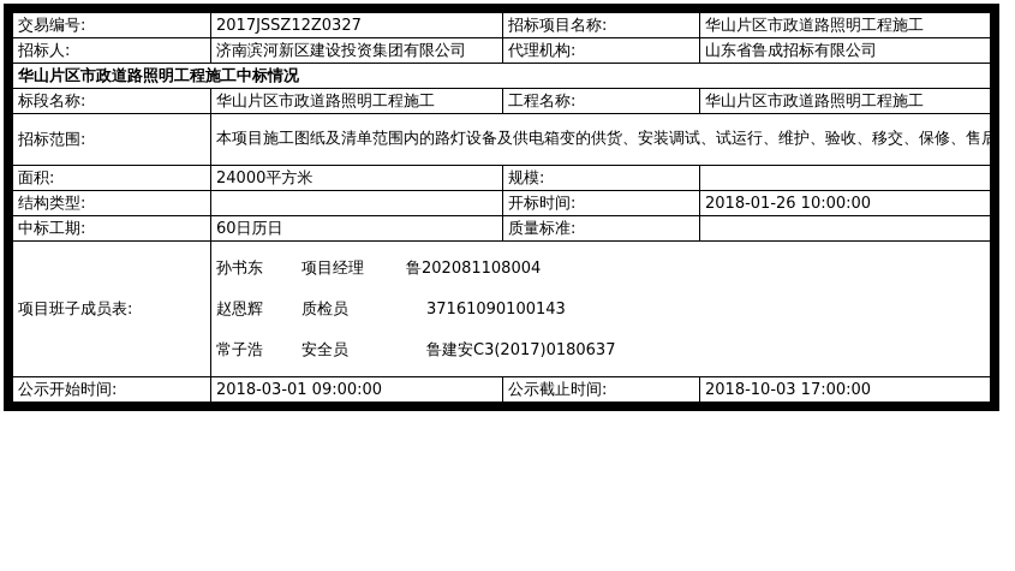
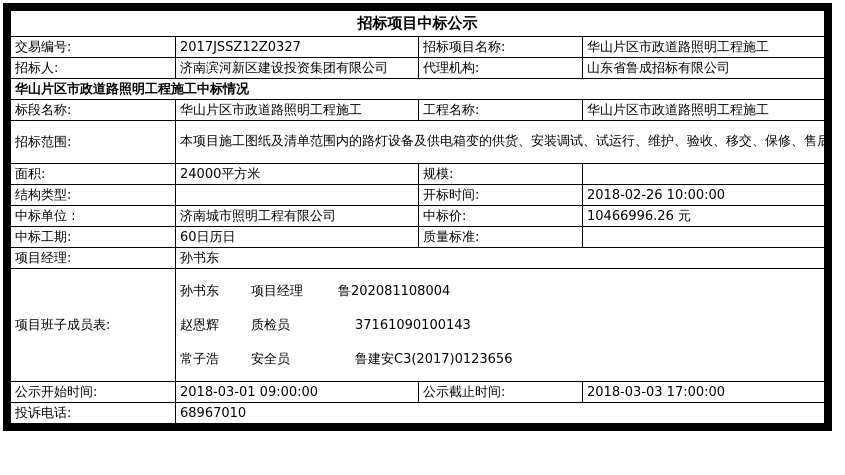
+ 招标项目中标公示
  交易编号:	2017JSSZ12Z0327	招标项目名称:	华山片区市政道路照明工程施工
  招标人:	济南滨河新区建设投资集团有限公司	代理机构:	山东省鲁成招标有限公司
  华山片区市政道路照明工程施工中标情况
  标段名称:	华山片区市政道路照明工程施工	工程名称:	华山片区市政道路照明工程施工
  招标范围:	本项目施工图纸及清单范围内的路灯设备及供电箱变的供货、安装调试、试运行、维护、验收、移交、保修、售后
  面积:	24000平方米	规模:
- 结构类型:		开标时间:	2018-01-26 10:00:00
+ 结构类型:		开标时间:	2018-02-26 10:00:00
+ 中标单位 :	济南城市照明工程有限公司	中标价:	10466996.26 元
  中标工期:	60日历日	质量标准:
+ 项目经理:	孙书东
- 项目班子成员表:	孙书东 项目经理 鲁202081108004 赵恩辉 质检员 37161090100143 常子浩 安全员 鲁建安C3(2017)0180637
+ 项目班子成员表:	孙书东 项目经理 鲁202081108004 赵恩辉 质检员 37161090100143 常子浩 安全员 鲁建安C3(2017)0123656
- 公示开始时间:	2018-03-01 09:00:00	公示截止时间:	2018-10-03 17:00:00
+ 公示开始时间:	2018-03-01 09:00:00	公示截止时间:	2018-03-03 17:00:00
+ 投诉电话:	68967010
